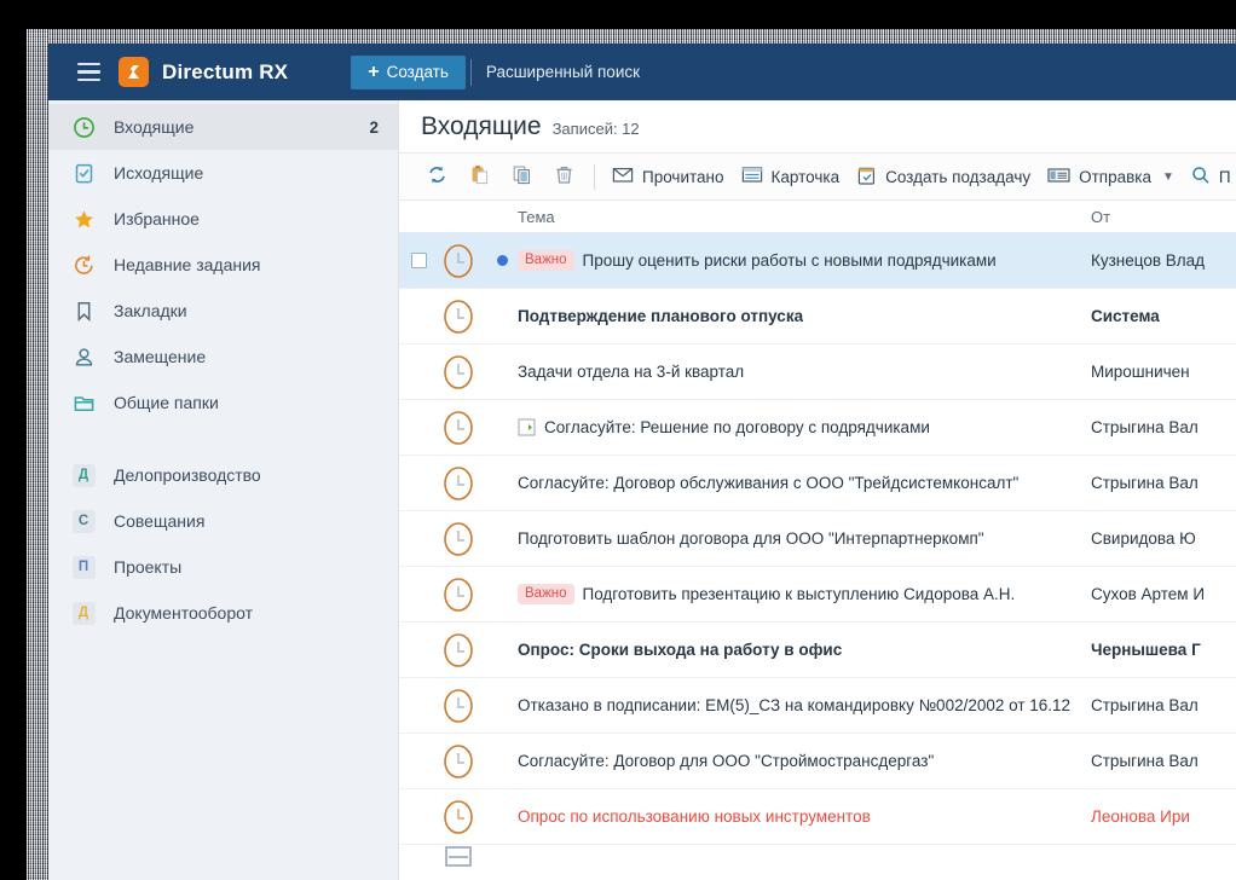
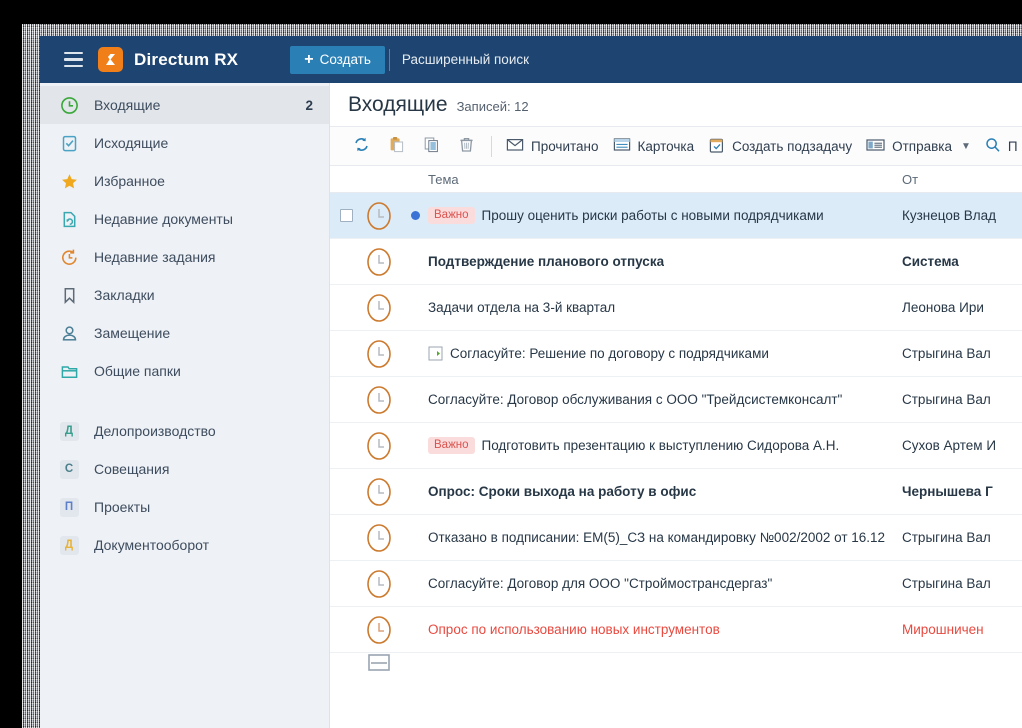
  Directum RX
  +
  Создать
  Расширенный поиск
  Входящие
  2
  Исходящие
  Избранное
+ Недавние документы
  Недавние задания
  Закладки
  Замещение
  Общие папки
  Д
  Делопроизводство
  С
  Совещания
  П
  Проекты
  Д
  Документооборот
  Входящие
  Записей: 12
  Прочитано
  Карточка
  Создать подзадачу
  Отправка
  ▼
  П
  Тема
  От
  Важно
  Прошу оценить риски работы с новыми подрядчиками
  Кузнецов Влад
  Подтверждение планового отпуска
  Система
  Задачи отдела на 3-й квартал
- Мирошничен
+ Леонова Ири
  Согласуйте: Решение по договору с подрядчиками
  Стрыгина Вал
  Согласуйте: Договор обслуживания с ООО "Трейдсистемконсалт"
  Стрыгина Вал
- Подготовить шаблон договора для ООО "Интерпартнеркомп"
- Свиридова Ю
  Важно
  Подготовить презентацию к выступлению Сидорова А.Н.
  Сухов Артем И
  Опрос: Сроки выхода на работу в офис
  Чернышева Г
  Отказано в подписании: ЕМ(5)_СЗ на командировку №002/2002 от 16.12
  Стрыгина Вал
  Согласуйте: Договор для ООО "Строймострансдергаз"
  Стрыгина Вал
  Опрос по использованию новых инструментов
- Леонова Ири
+ Мирошничен
